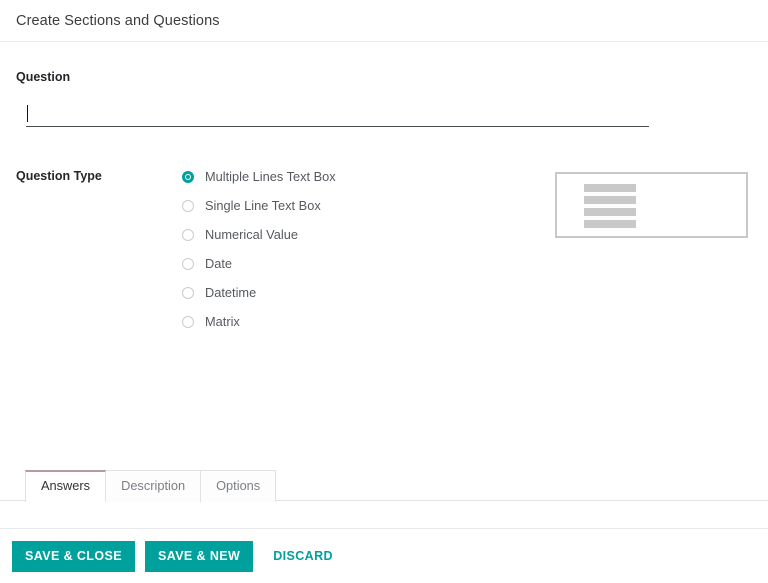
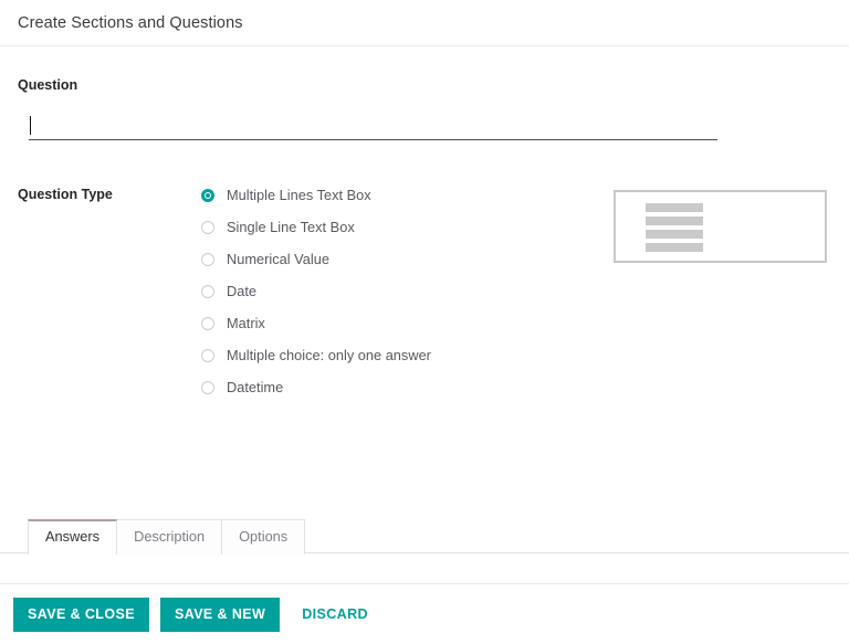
  Create Sections and Questions
  Question
  Question Type
  Multiple Lines Text Box
  Single Line Text Box
  Numerical Value
  Date
- Datetime
+ Matrix
+ Multiple choice: only one answer
- Matrix
+ Datetime
  Answers
  Description
  Options
  SAVE & CLOSE
  SAVE & NEW
  DISCARD
